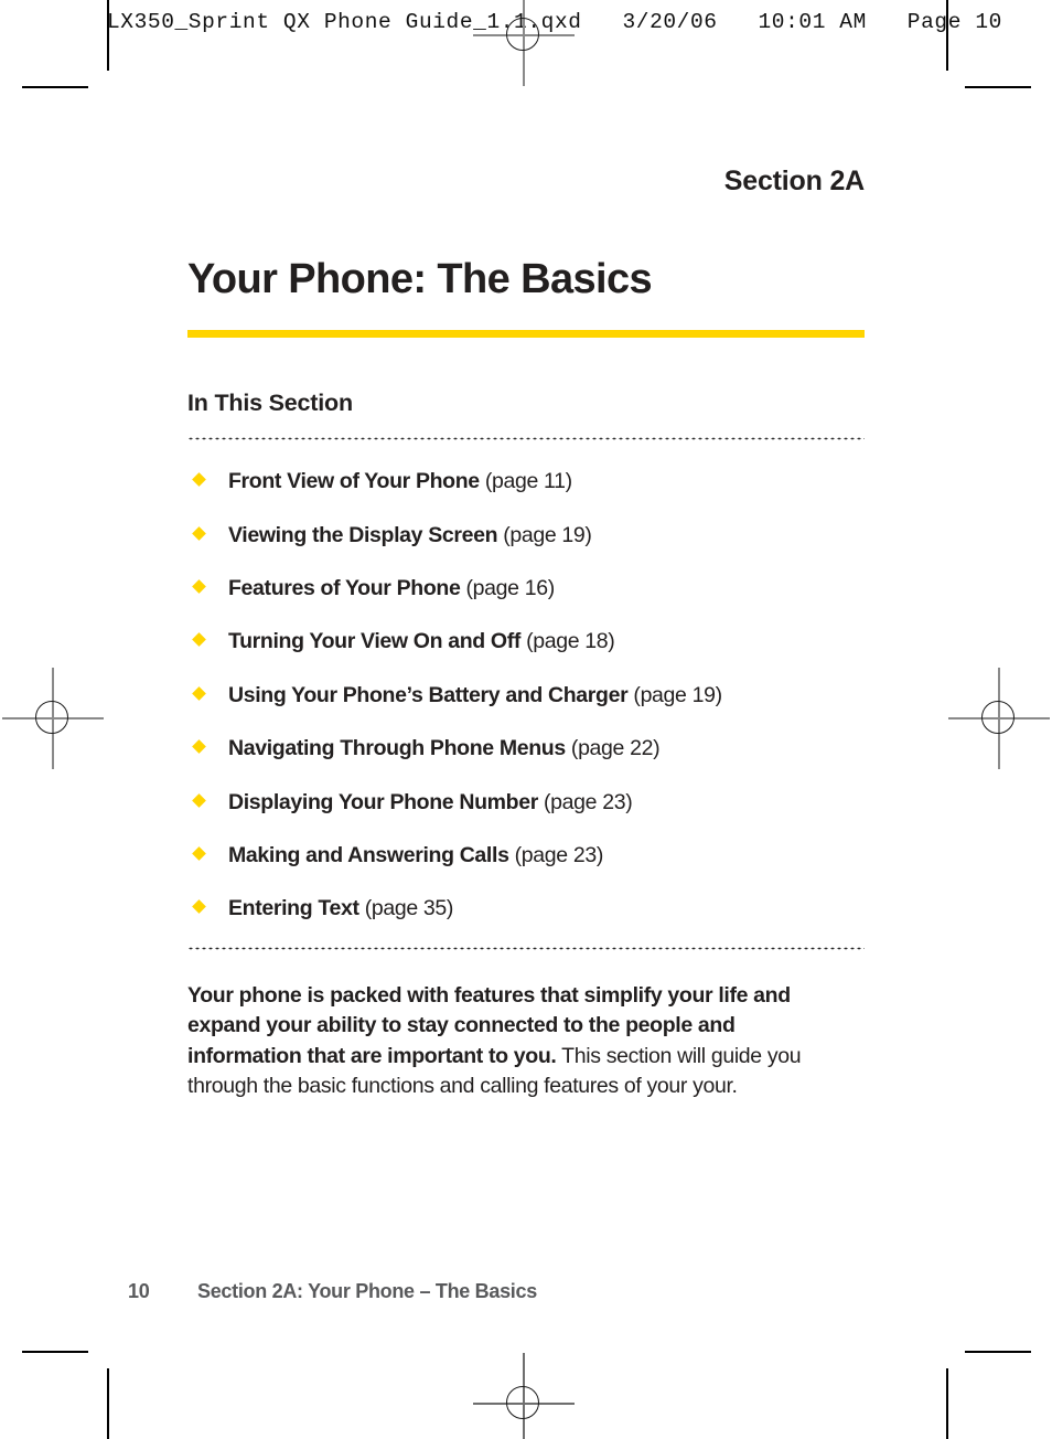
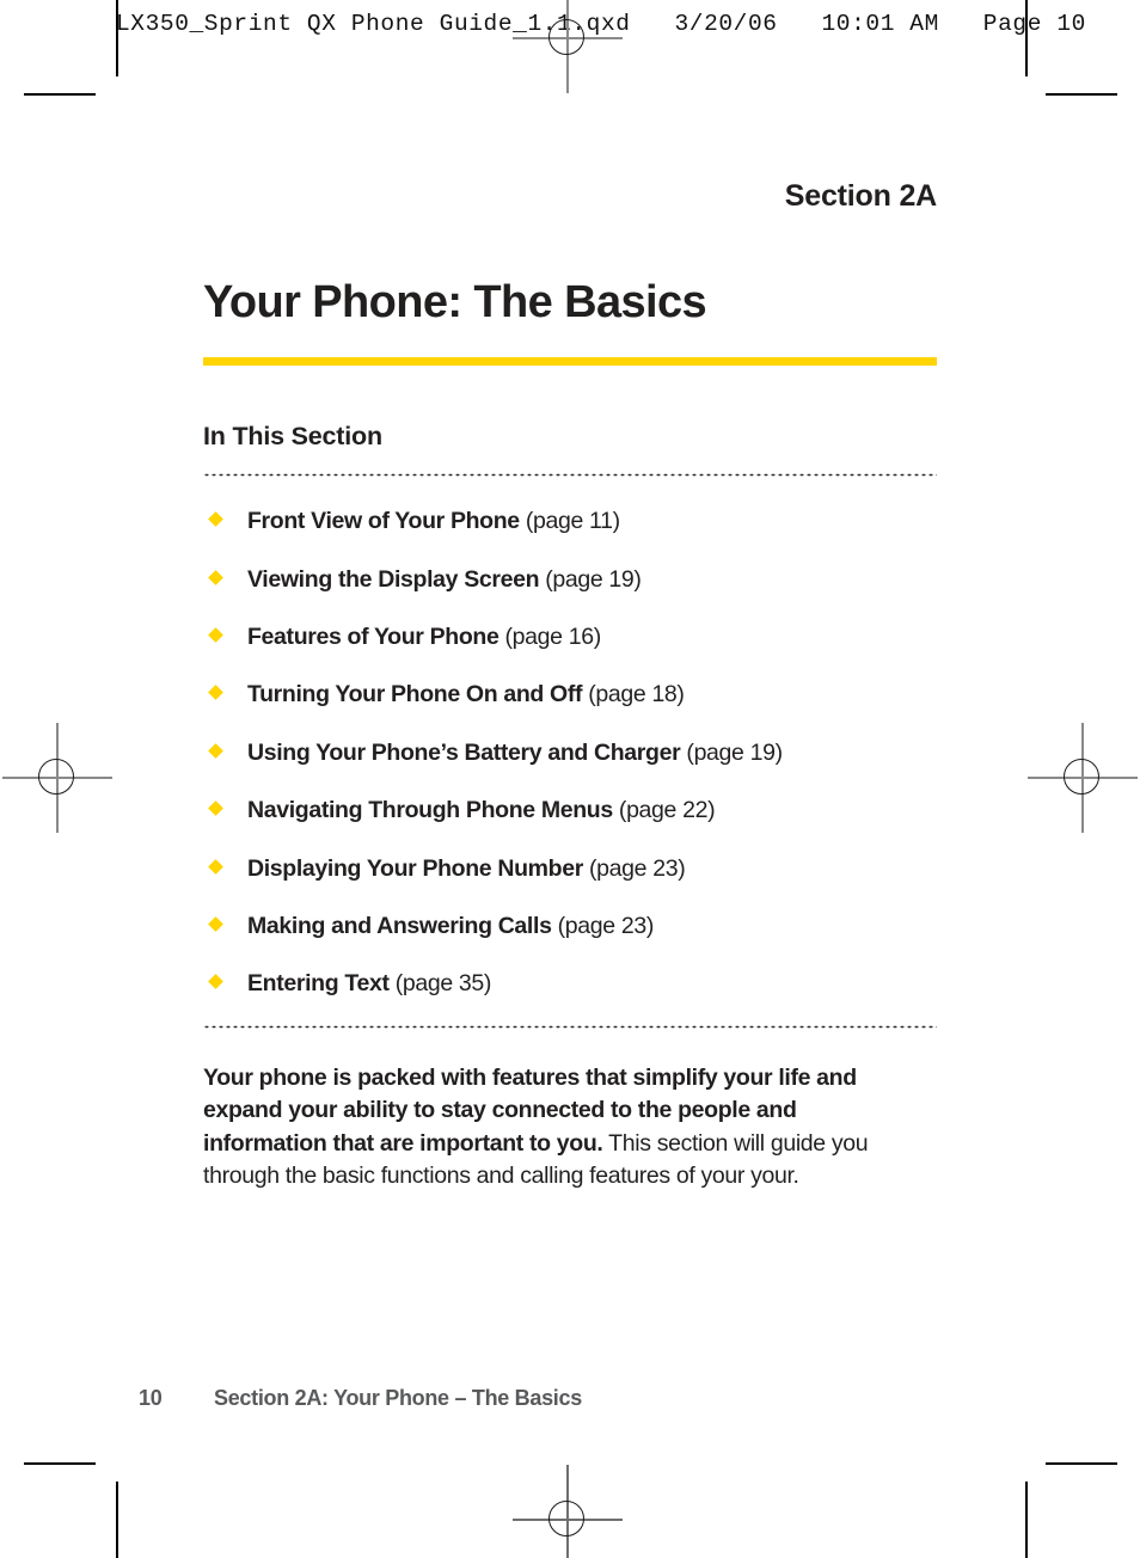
  LX350_Sprint QX Phone Guide_1.1.qxd 3/20/06 10:01 AM Page 10
  Section 2A
  Your Phone: The Basics
  In This Section
  Front View of Your Phone (page 11)
  Viewing the Display Screen (page 19)
  Features of Your Phone (page 16)
- Turning Your View On and Off (page 18)
+ Turning Your Phone On and Off (page 18)
  Using Your Phone’s Battery and Charger (page 19)
  Navigating Through Phone Menus (page 22)
  Displaying Your Phone Number (page 23)
  Making and Answering Calls (page 23)
  Entering Text (page 35)
  Your phone is packed with features that simplify your life and expand your ability to stay connected to the people and information that are important to you. This section will guide you through the basic functions and calling features of your your.
  10 Section 2A: Your Phone – The Basics
